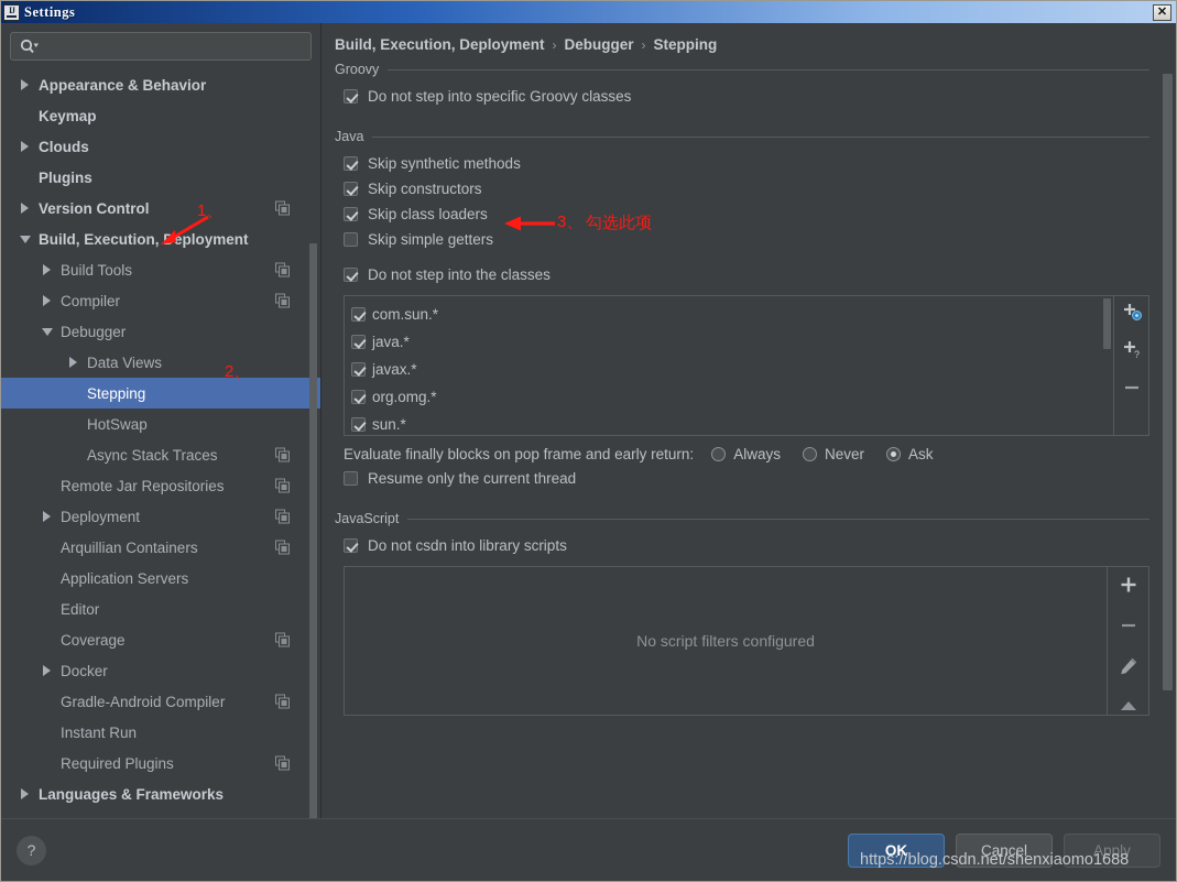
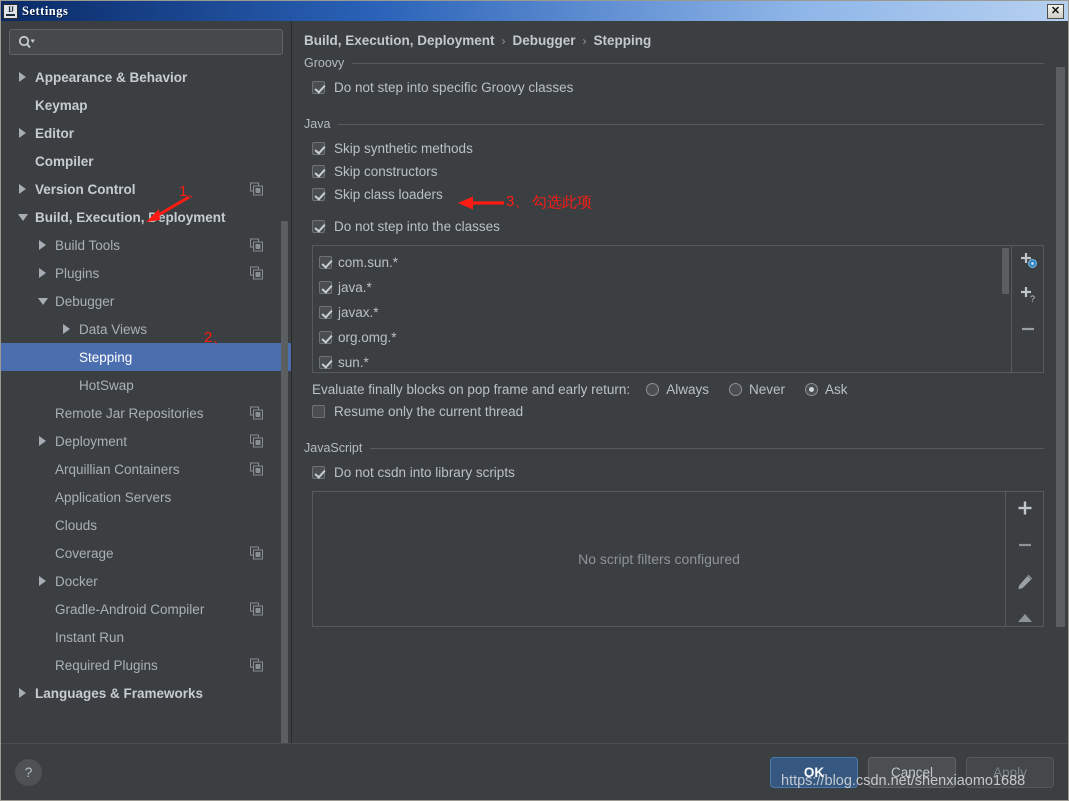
  IJ
  Settings
  ✕
  Appearance & Behavior
  Keymap
- Clouds
+ Editor
- Plugins
+ Compiler
  Version Control
  Build, Execution,eployment
  Build Tools
- Compiler
+ Plugins
  Debugger
  Data Views
  Stepping
  HotSwap
- Async Stack Traces
  Remote Jar Repositories
  Deployment
  Arquillian Containers
  Application Servers
- Editor
+ Clouds
  Coverage
  Docker
  Gradle-Android Compiler
  Instant Run
  Required Plugins
  Languages & Frameworks
  Build, Execution, Deployment
  ›
  Debugger
  ›
  Stepping
  Groovy
  Do not step into specific Groovy classes
  Java
  Skip synthetic methods
  Skip constructors
  Skip class loaders
- Skip simple getters
  Do not step into the classes
  com.sun.*
  java.*
  javax.*
  org.omg.*
  sun.*
  ?
  Evaluate finally blocks on pop frame and early return:
  Always
  Never
  Ask
  Resume only the current thread
  JavaScript
  Do not csdn into library scripts
  No script filters configured
  ?
  OK
  Cancel
  Apply
  1、
  2、
  3、
  勾选此项
  https://blog.csdn.net/shenxiaomo1688
